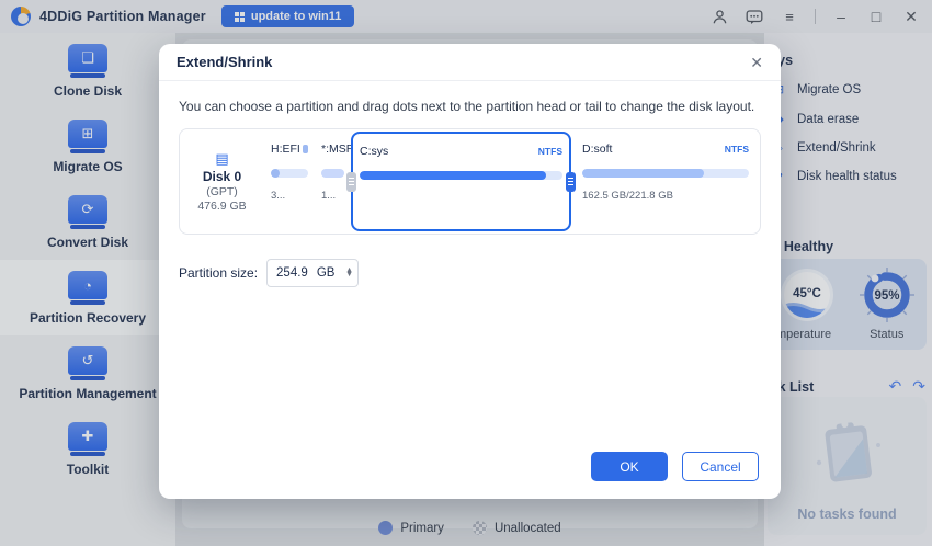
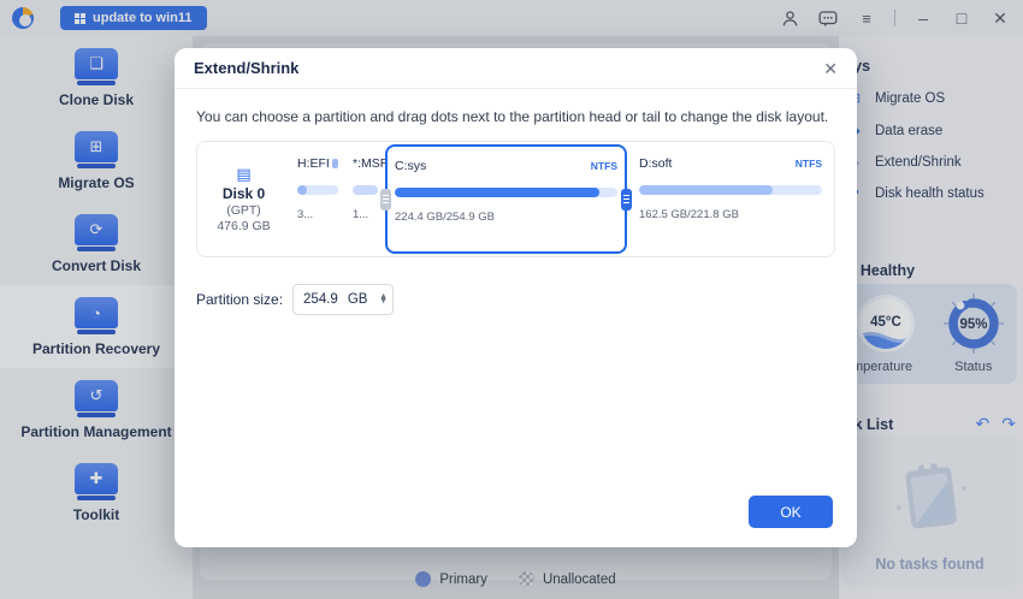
- 4DDiG Partition Manager
  update to win11
  ≡
  –
  □
  ✕
  ❏
  Clone Disk
  ⊞
  Migrate OS
  ⟳
  Convert Disk
  ◔
  Partition Recovery
  ↺
  Partition Management
  ✚
  Toolkit
  Primary
  Unallocated
  Migrate OS
  Data erase
  Extend/Shrink
  Disk health status
  45°C
  mperature
  95%
  Status
  ↶
  ↷
  No tasks found
  Extend/Shrink
  ✕
  You can choose a partition and drag dots next to the partition head or tail to change the disk layout.
  ▤
  Disk 0
  (GPT)
  476.9 GB
  H:EFI
  3...
  *:MS
  1...
  C:sys
  NTFS
+ 224.4 GB/254.9 GB
  D:soft
  NTFS
  162.5 GB/221.8 GB
  Partition size:
  254.9
  GB
  OK
- Cancel
